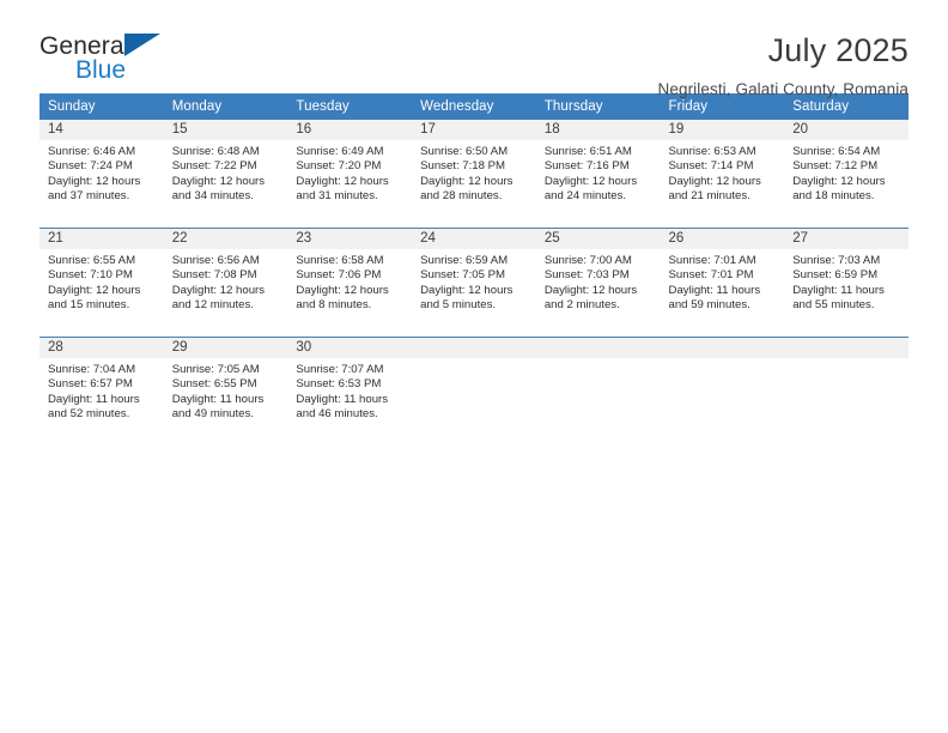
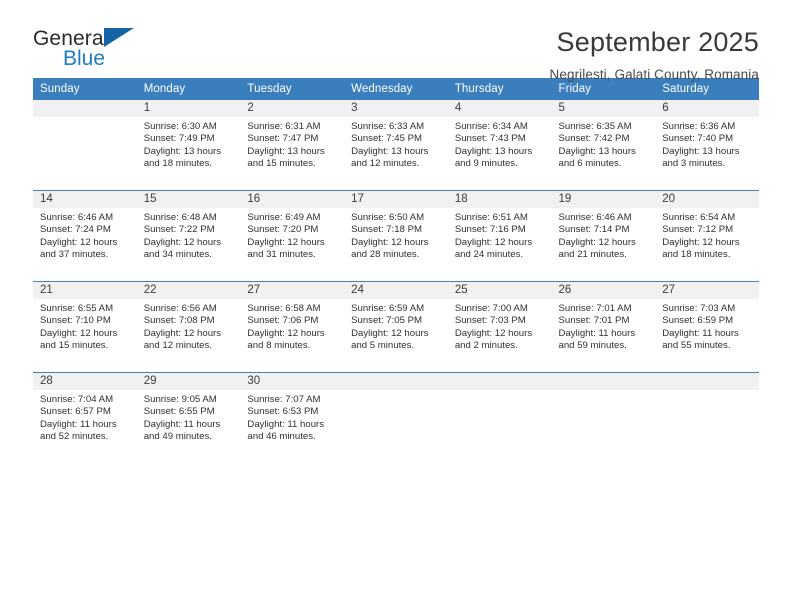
  General
  Blue
- July 2025
+ September 2025
  Negrilesti, Galati County, Romania
  Sunday	Monday	Tuesday	Wednesday	Thursday	Friday	Saturday
+ 	1Sunrise: 6:30 AMSunset: 7:49 PMDaylight: 13 hoursand 18 minutes.	2Sunrise: 6:31 AMSunset: 7:47 PMDaylight: 13 hoursand 15 minutes.	3Sunrise: 6:33 AMSunset: 7:45 PMDaylight: 13 hoursand 12 minutes.	4Sunrise: 6:34 AMSunset: 7:43 PMDaylight: 13 hoursand 9 minutes.	5Sunrise: 6:35 AMSunset: 7:42 PMDaylight: 13 hoursand 6 minutes.	6Sunrise: 6:36 AMSunset: 7:40 PMDaylight: 13 hoursand 3 minutes.
- 14Sunrise: 6:46 AMSunset: 7:24 PMDaylight: 12 hoursand 37 minutes.	15Sunrise: 6:48 AMSunset: 7:22 PMDaylight: 12 hoursand 34 minutes.	16Sunrise: 6:49 AMSunset: 7:20 PMDaylight: 12 hoursand 31 minutes.	17Sunrise: 6:50 AMSunset: 7:18 PMDaylight: 12 hoursand 28 minutes.	18Sunrise: 6:51 AMSunset: 7:16 PMDaylight: 12 hoursand 24 minutes.	19Sunrise: 6:53 AMSunset: 7:14 PMDaylight: 12 hoursand 21 minutes.	20Sunrise: 6:54 AMSunset: 7:12 PMDaylight: 12 hoursand 18 minutes.
+ 14Sunrise: 6:46 AMSunset: 7:24 PMDaylight: 12 hoursand 37 minutes.	15Sunrise: 6:48 AMSunset: 7:22 PMDaylight: 12 hoursand 34 minutes.	16Sunrise: 6:49 AMSunset: 7:20 PMDaylight: 12 hoursand 31 minutes.	17Sunrise: 6:50 AMSunset: 7:18 PMDaylight: 12 hoursand 28 minutes.	18Sunrise: 6:51 AMSunset: 7:16 PMDaylight: 12 hoursand 24 minutes.	19Sunrise: 6:46 AMSunset: 7:14 PMDaylight: 12 hoursand 21 minutes.	20Sunrise: 6:54 AMSunset: 7:12 PMDaylight: 12 hoursand 18 minutes.
- 21Sunrise: 6:55 AMSunset: 7:10 PMDaylight: 12 hoursand 15 minutes.	22Sunrise: 6:56 AMSunset: 7:08 PMDaylight: 12 hoursand 12 minutes.	23Sunrise: 6:58 AMSunset: 7:06 PMDaylight: 12 hoursand 8 minutes.	24Sunrise: 6:59 AMSunset: 7:05 PMDaylight: 12 hoursand 5 minutes.	25Sunrise: 7:00 AMSunset: 7:03 PMDaylight: 12 hoursand 2 minutes.	26Sunrise: 7:01 AMSunset: 7:01 PMDaylight: 11 hoursand 59 minutes.	27Sunrise: 7:03 AMSunset: 6:59 PMDaylight: 11 hoursand 55 minutes.
+ 21Sunrise: 6:55 AMSunset: 7:10 PMDaylight: 12 hoursand 15 minutes.	22Sunrise: 6:56 AMSunset: 7:08 PMDaylight: 12 hoursand 12 minutes.	27Sunrise: 6:58 AMSunset: 7:06 PMDaylight: 12 hoursand 8 minutes.	24Sunrise: 6:59 AMSunset: 7:05 PMDaylight: 12 hoursand 5 minutes.	25Sunrise: 7:00 AMSunset: 7:03 PMDaylight: 12 hoursand 2 minutes.	26Sunrise: 7:01 AMSunset: 7:01 PMDaylight: 11 hoursand 59 minutes.	27Sunrise: 7:03 AMSunset: 6:59 PMDaylight: 11 hoursand 55 minutes.
- 28Sunrise: 7:04 AMSunset: 6:57 PMDaylight: 11 hoursand 52 minutes.	29Sunrise: 7:05 AMSunset: 6:55 PMDaylight: 11 hoursand 49 minutes.	30Sunrise: 7:07 AMSunset: 6:53 PMDaylight: 11 hoursand 46 minutes.
+ 28Sunrise: 7:04 AMSunset: 6:57 PMDaylight: 11 hoursand 52 minutes.	29Sunrise: 9:05 AMSunset: 6:55 PMDaylight: 11 hoursand 49 minutes.	30Sunrise: 7:07 AMSunset: 6:53 PMDaylight: 11 hoursand 46 minutes.
